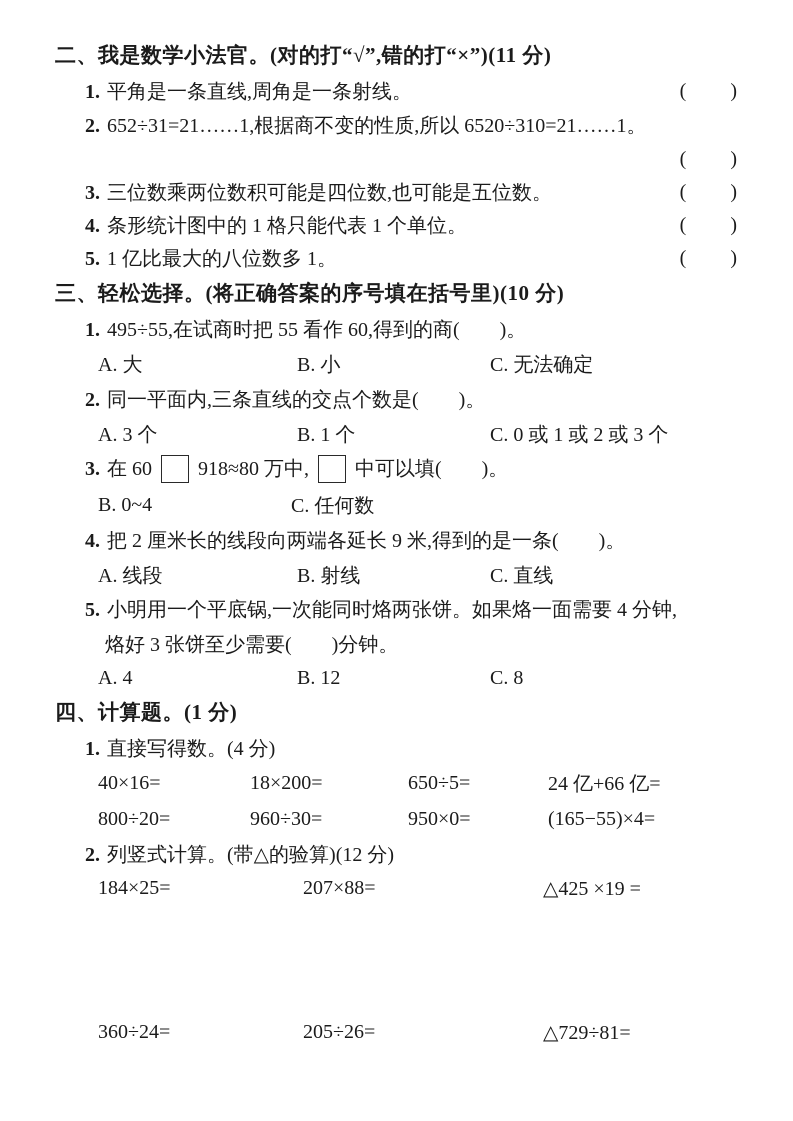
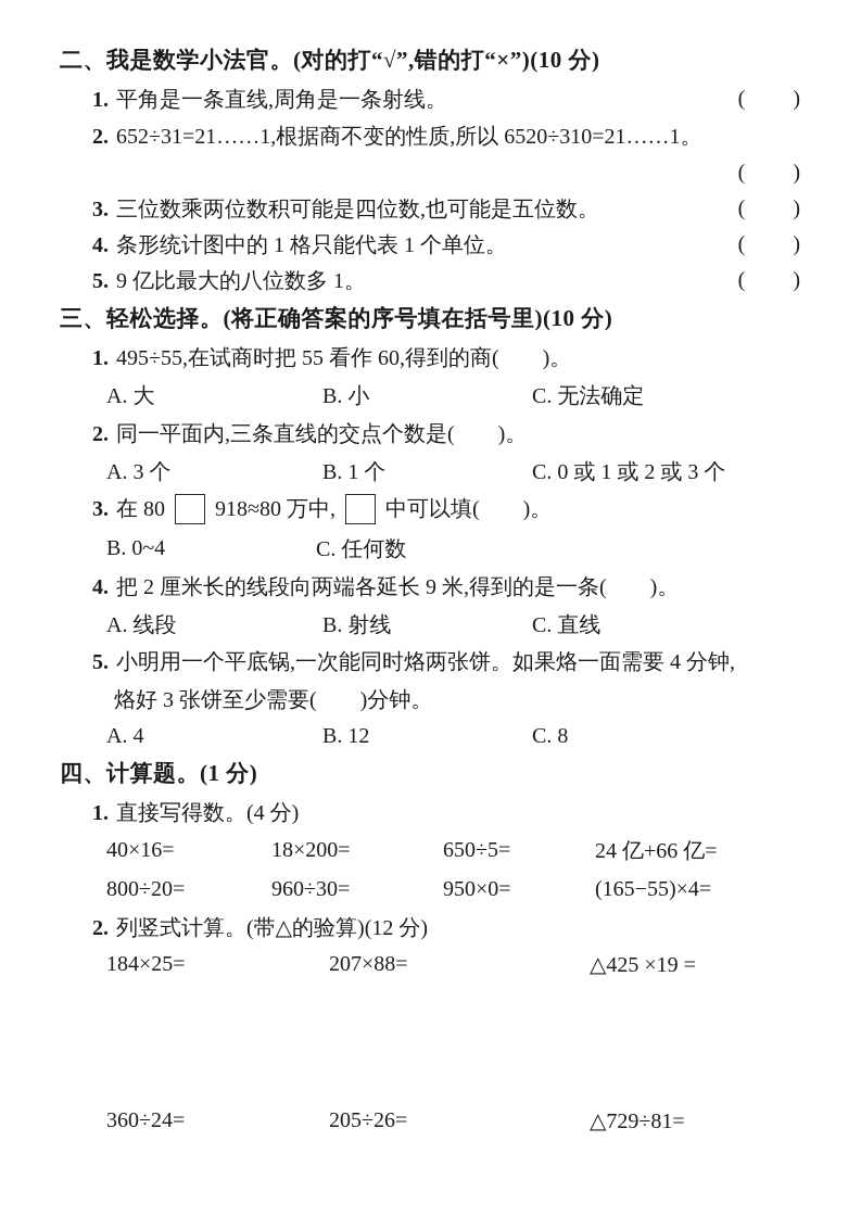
- 二、我是数学小法官。(对的打“√”,错的打“×”)(11 分)
+ 二、我是数学小法官。(对的打“√”,错的打“×”)(10 分)
  1. 平角是一条直线,周角是一条射线。
  (
  )
  2. 652÷31=21……1,根据商不变的性质,所以 6520÷310=21……1。
  (
  )
  3. 三位数乘两位数积可能是四位数,也可能是五位数。
  (
  )
  4. 条形统计图中的 1 格只能代表 1 个单位。
  (
  )
- 5. 1 亿比最大的八位数多 1。
+ 5. 9 亿比最大的八位数多 1。
  (
  )
  三、轻松选择。(将正确答案的序号填在括号里)(10 分)
  1. 495÷55,在试商时把 55 看作 60,得到的商( )。
  A. 大
  B. 小
  C. 无法确定
  2. 同一平面内,三条直线的交点个数是( )。
  A. 3 个
  B. 1 个
  C. 0 或 1 或 2 或 3 个
- 3. 在 60 918≈80 万中, 中可以填( )。
+ 3. 在 80 918≈80 万中, 中可以填( )。
  B. 0~4
  C. 任何数
  4. 把 2 厘米长的线段向两端各延长 9 米,得到的是一条( )。
  A. 线段
  B. 射线
  C. 直线
  5. 小明用一个平底锅,一次能同时烙两张饼。如果烙一面需要 4 分钟,
  烙好 3 张饼至少需要( )分钟。
  A. 4
  B. 12
  C. 8
  四、计算题。(1 分)
  1. 直接写得数。(4 分)
  40×16=
  18×200=
  650÷5=
  24 亿+66 亿=
  800÷20=
  960÷30=
  950×0=
  (165−55)×4=
  2. 列竖式计算。(带△的验算)(12 分)
  184×25=
  207×88=
  △425 ×19 =
  360÷24=
  205÷26=
  △729÷81=
